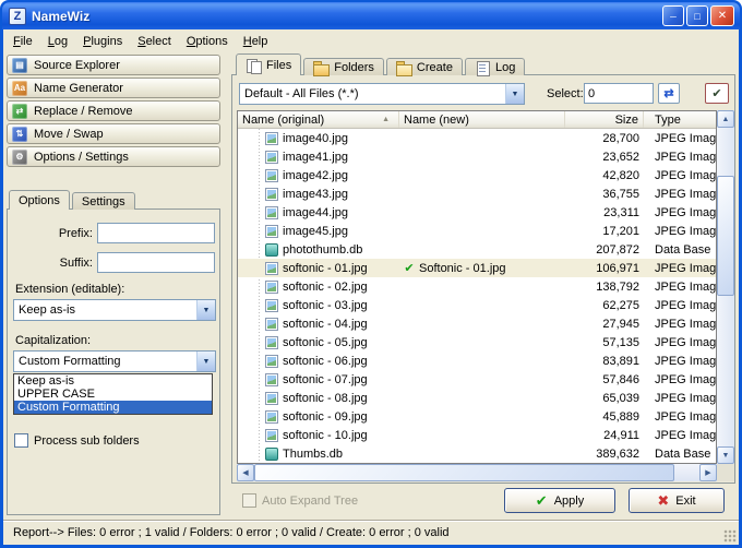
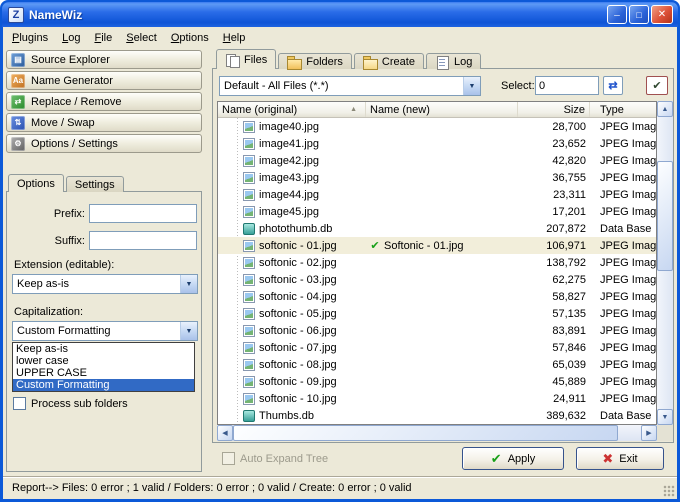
  Z
  NameWiz
  ─
  □
  ✕
- File
+ Plugins
  Log
- Plugins
+ File
  Select
  Options
  Help
  ▤
  Source Explorer
  Aa
  Name Generator
  ⇄
  Replace / Remove
  ⇅
  Move / Swap
  ⚙
  Options / Settings
  Options
  Settings
  Prefix:
  Suffix:
  Extension (editable):
  Keep as-is
  Capitalization:
  Custom Formatting
  Keep as-is
+ lower case
  UPPER CASE
  Custom Formatting
  Process sub folders
  Files
  Folders
  Create
  Log
  Default - All Files (*.*)
  Select:
  0
  Name (original)
  Name (new)
  Size
  Type
  image40.jpg
  28,700
  JPEG Imag
  image41.jpg
  23,652
  JPEG Imag
  image42.jpg
  42,820
  JPEG Imag
  image43.jpg
  36,755
  JPEG Imag
  image44.jpg
  23,311
  JPEG Imag
  image45.jpg
  17,201
  JPEG Imag
  photothumb.db
  207,872
  Data Base
  softonic - 01.jpg
  Softonic - 01.jpg
  106,971
  JPEG Imag
  softonic - 02.jpg
  138,792
  JPEG Imag
  softonic - 03.jpg
  62,275
  JPEG Imag
  softonic - 04.jpg
- 27,945
+ 58,827
  JPEG Imag
  softonic - 05.jpg
  57,135
  JPEG Imag
  softonic - 06.jpg
  83,891
  JPEG Imag
  softonic - 07.jpg
  57,846
  JPEG Imag
  softonic - 08.jpg
  65,039
  JPEG Imag
  softonic - 09.jpg
  45,889
  JPEG Imag
  softonic - 10.jpg
  24,911
  JPEG Imag
  Thumbs.db
  389,632
  Data Base
  Auto Expand Tree
  Apply
  Exit
  Report--> Files: 0 error ; 1 valid / Folders: 0 error ; 0 valid / Create: 0 error ; 0 valid
